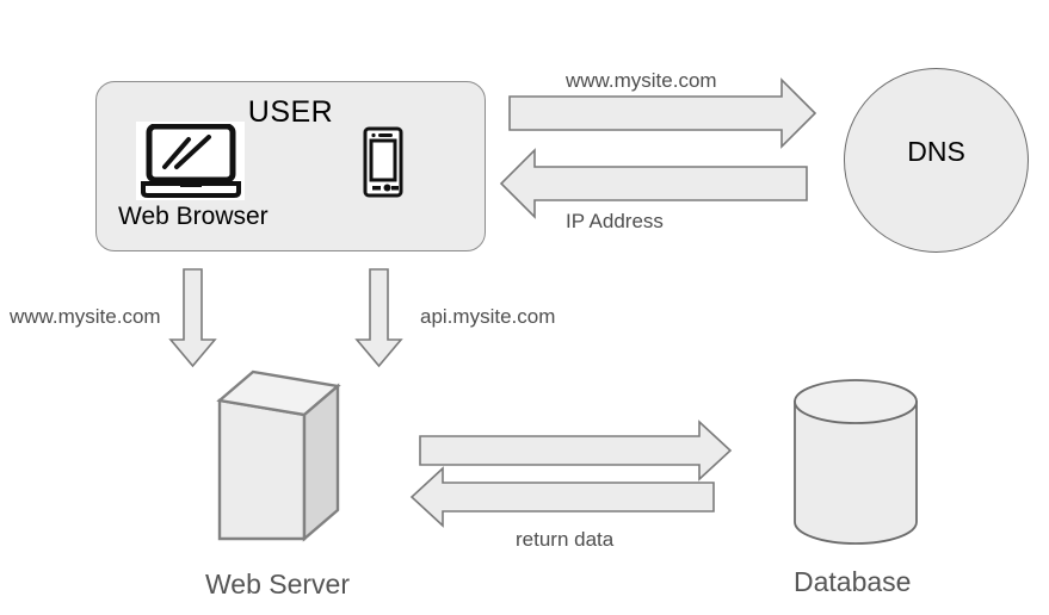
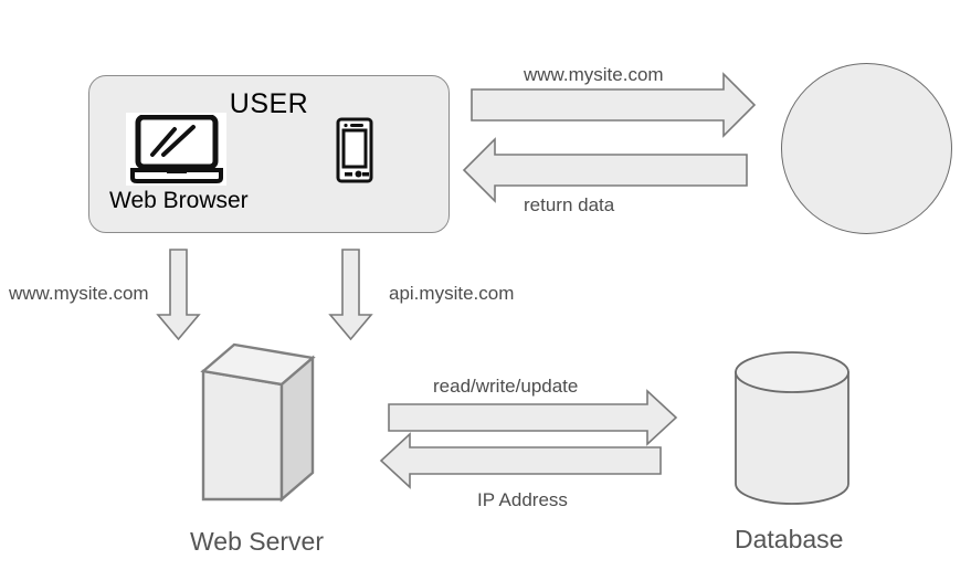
  USER
  Web Browser
- DNS
  www.mysite.com
- IP Address
+ return data
  www.mysite.com
  api.mysite.com
+ read/write/update
- return data
+ IP Address
  Web Server
  Database
